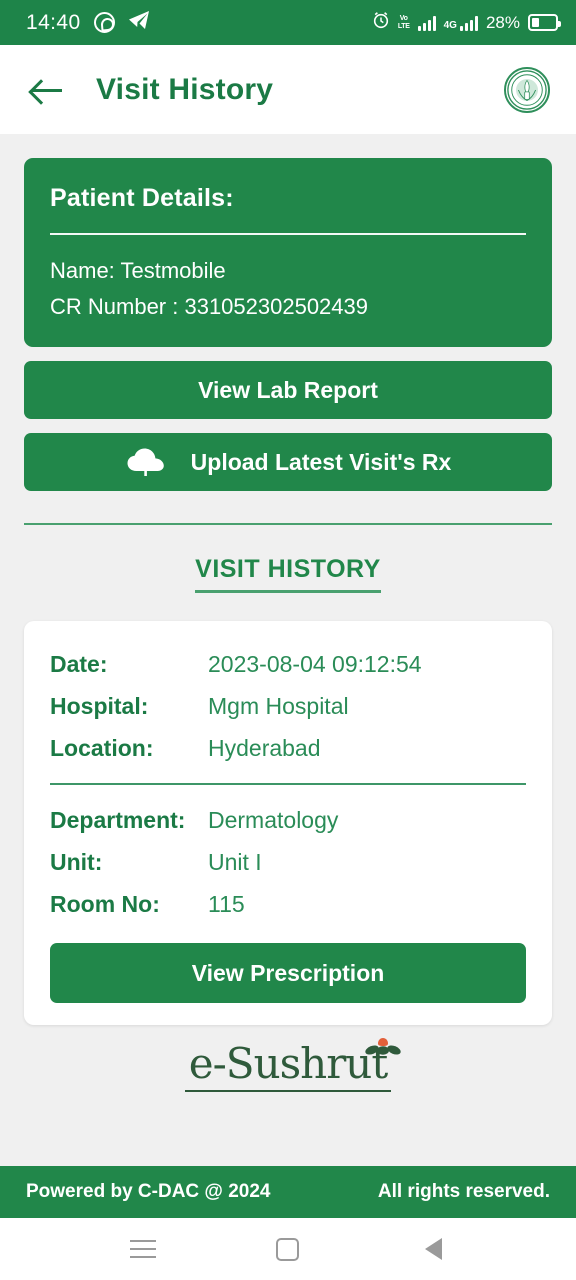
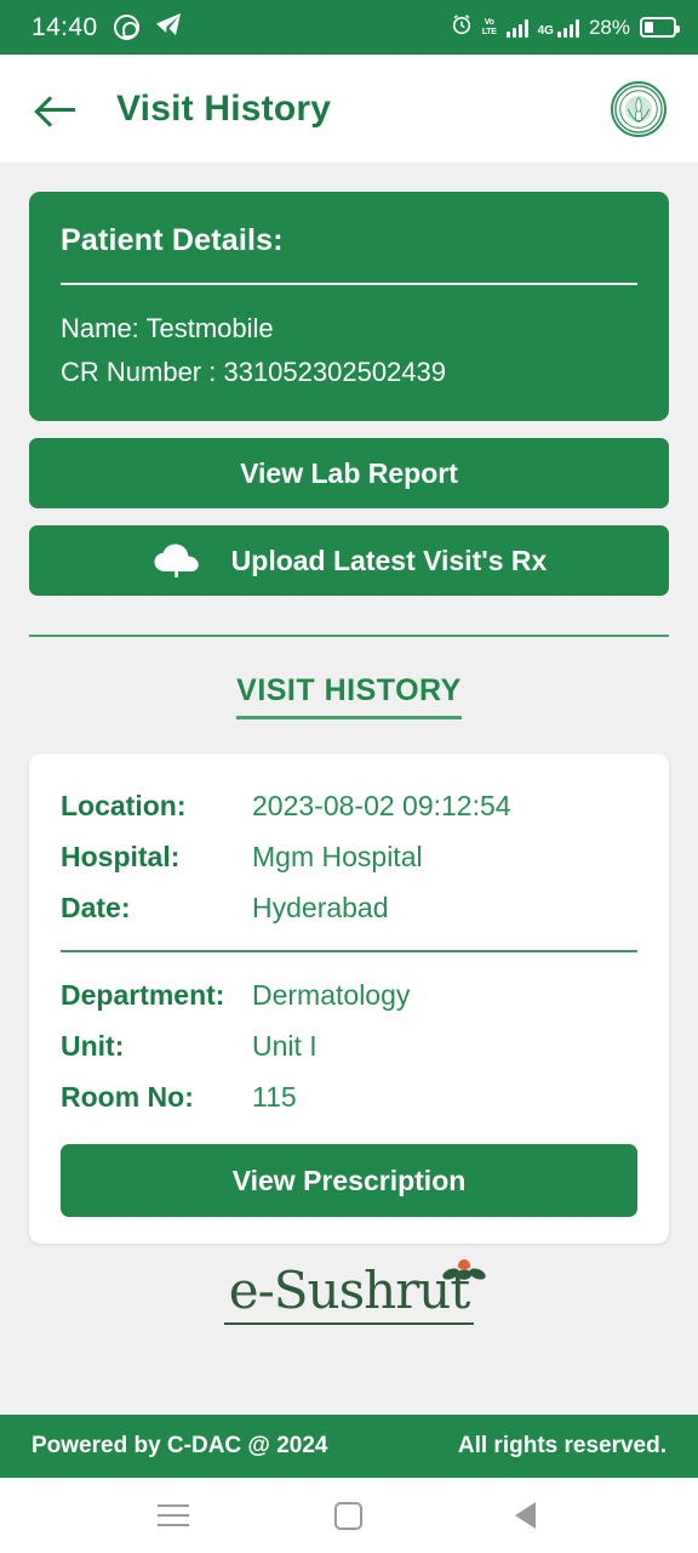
  14:40
  4G
  28%
  Visit History
  Patient Details:
  Name: Testmobile
  CR Number : 331052302502439
  View Lab Report
  Upload Latest Visit's Rx
  VISIT HISTORY
- Date:
+ Location:
- 2023-08-04 09:12:54
+ 2023-08-02 09:12:54
  Hospital:
  Mgm Hospital
- Location:
+ Date:
  Hyderabad
  Department:
  Dermatology
  Unit:
  Unit I
  Room No:
  115
  View Prescription
  e-Sushrut
  Powered by C-DAC @ 2024
  All rights reserved.
